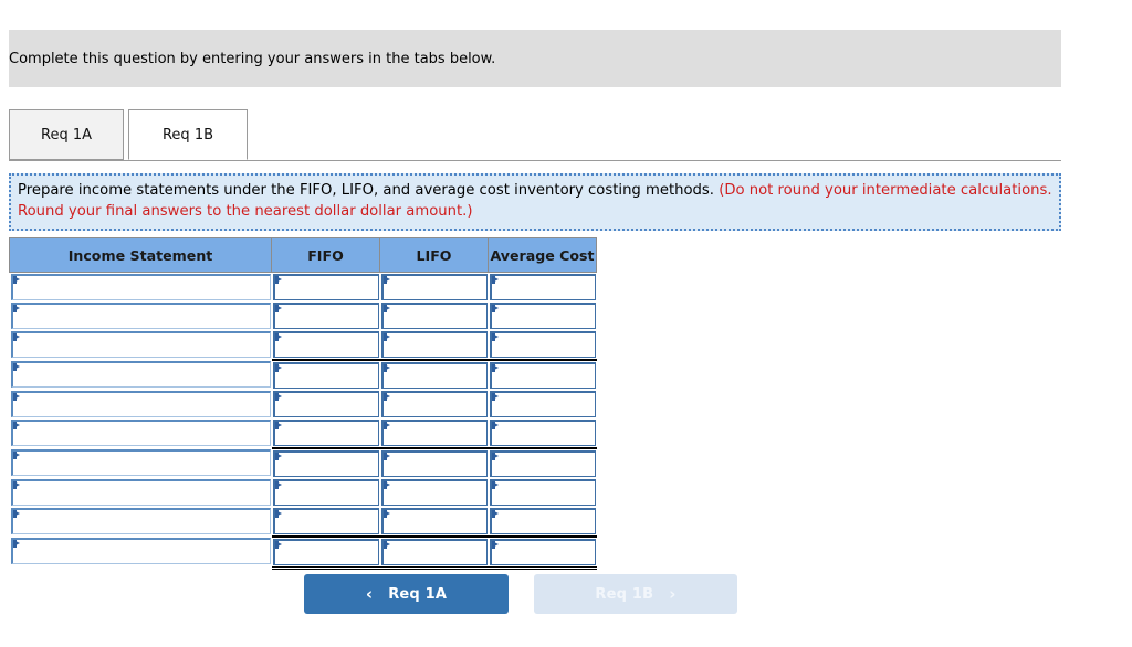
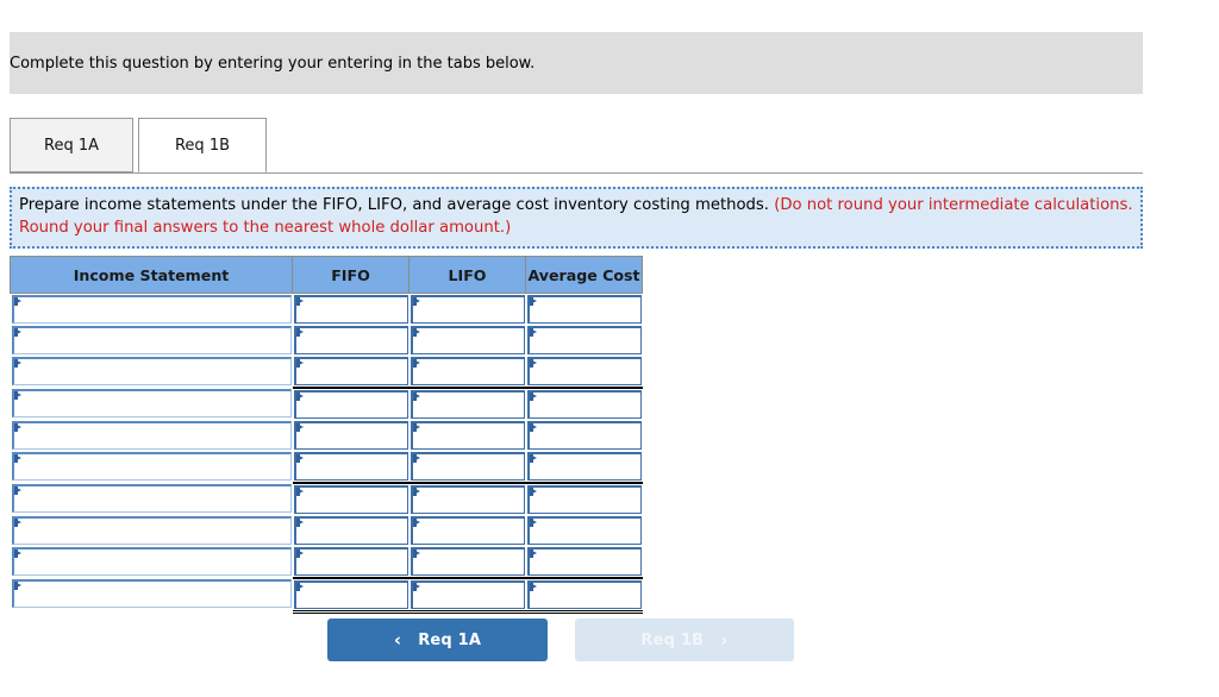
- Complete this question by entering your answers in the tabs below.
+ Complete this question by entering your entering in the tabs below.
  Req 1A
  Req 1B
- Prepare income statements under the FIFO, LIFO, and average cost inventory costing methods. (Do not round your intermediate calculations. Round your final answers to the nearest dollar dollar amount.)
+ Prepare income statements under the FIFO, LIFO, and average cost inventory costing methods. (Do not round your intermediate calculations. Round your final answers to the nearest whole dollar amount.)
  Income Statement	FIFO	LIFO	Average Cost
  ‹
  Req 1A
  Req 1B
  ›
